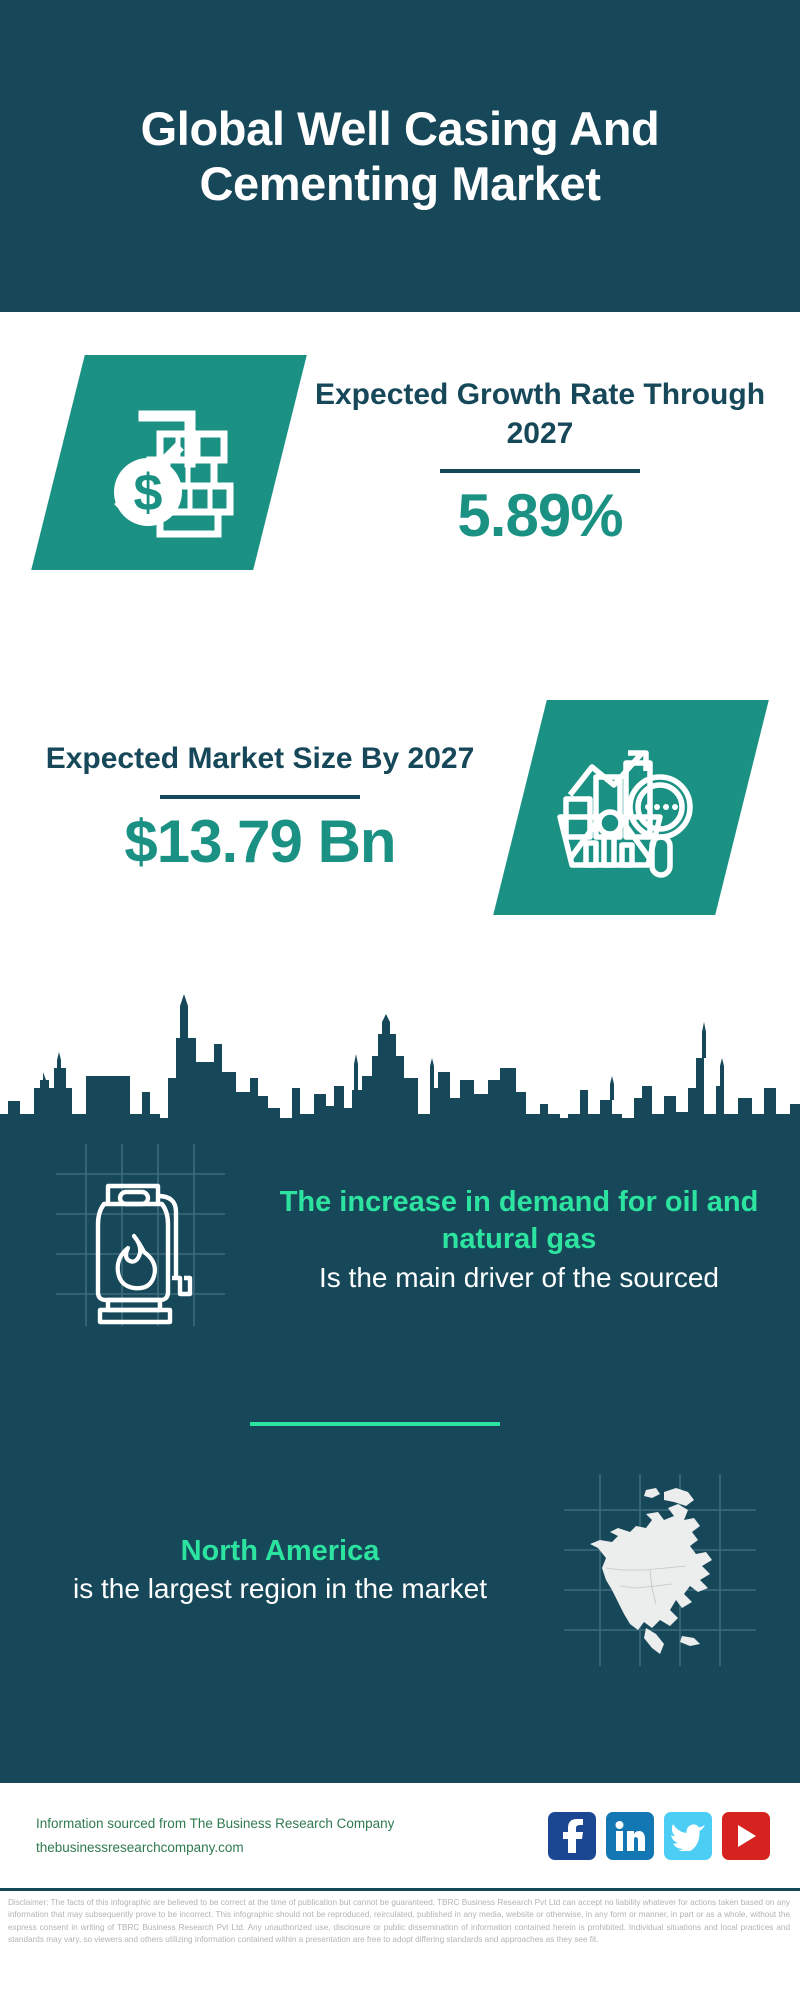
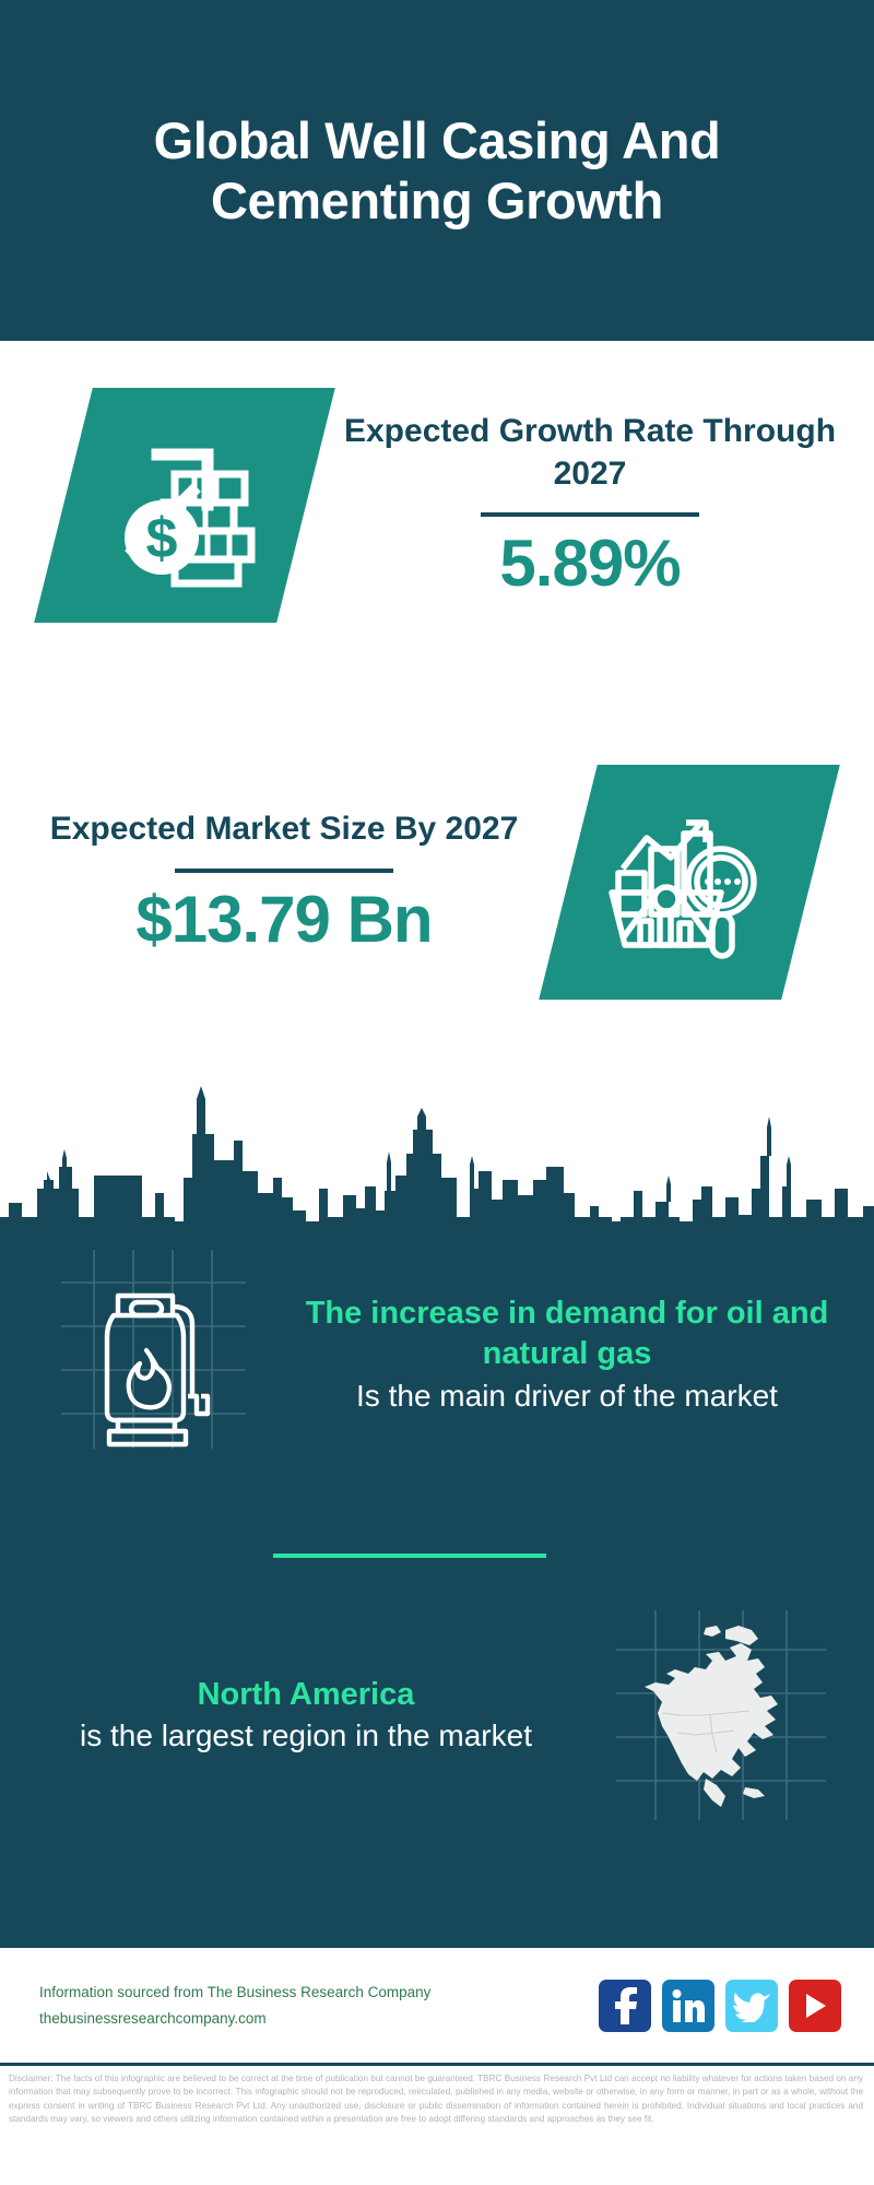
- Global Well Casing And Cementing Market
+ Global Well Casing And Cementing Growth
  Expected Growth Rate Through 2027
  5.89%
  Expected Market Size By 2027
  $13.79 Bn
  The increase in demand for oil and natural gas
- Is the main driver of the sourced
+ Is the main driver of the market
  North America
  is the largest region in the market
  Information sourced from The Business Research Company
  thebusinessresearchcompany.com
  Disclaimer: The facts of this infographic are believed to be correct at the time of publication but cannot be guaranteed. TBRC Business Research Pvt Ltd can accept no liability whatever for actions taken based on any information that may subsequently prove to be incorrect. This infographic should not be reproduced, reirculated, published in any media, website or otherwise, in any form or manner, in part or as a whole, without the express consent in writing of TBRC Business Research Pvt Ltd. Any unauthorized use, disclosure or public dissemination of information contained herein is prohibited. Individual situations and local practices and standards may vary, so viewers and others utilizing information contained within a presentation are free to adopt differing standards and approaches as they see fit.
